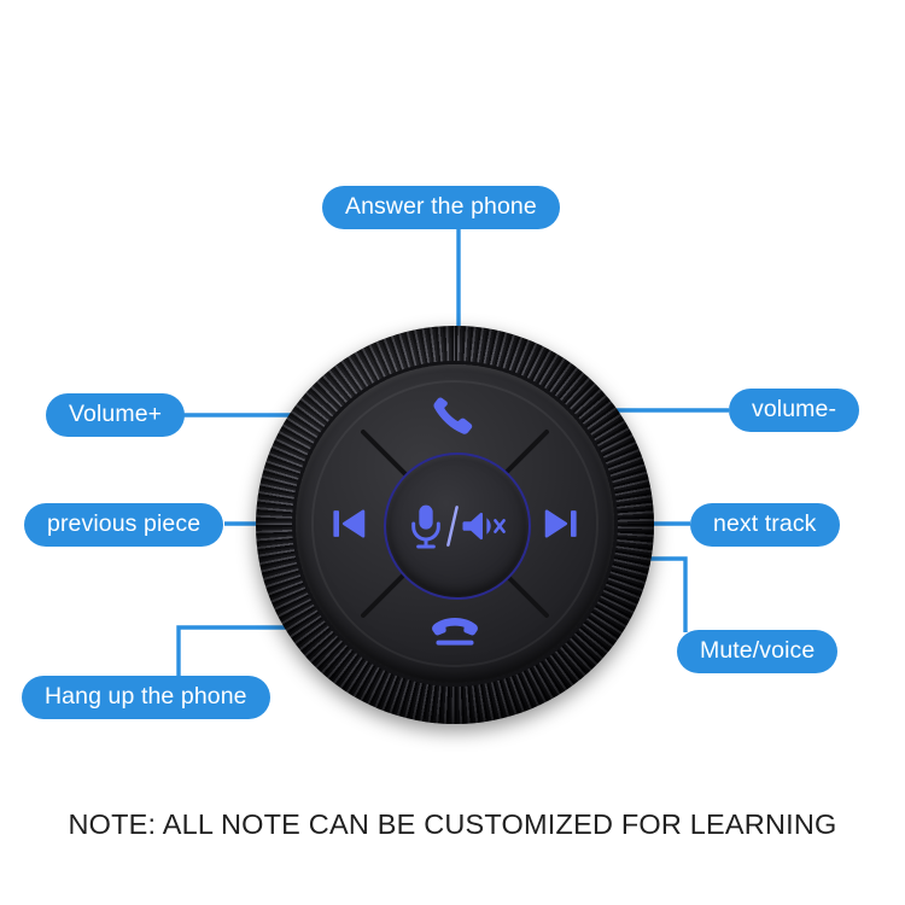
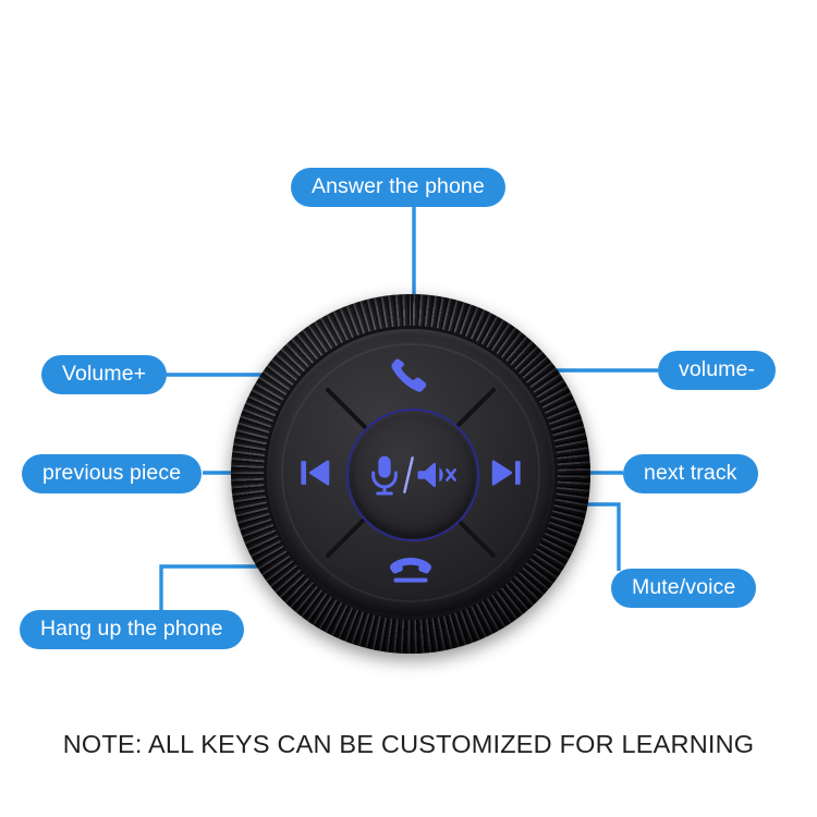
  Answer the phone
  Volume+
  volume-
  previous piece
  next track
  Hang up the phone
  Mute/voice
- NOTE: ALL NOTE CAN BE CUSTOMIZED FOR LEARNING
+ NOTE: ALL KEYS CAN BE CUSTOMIZED FOR LEARNING
